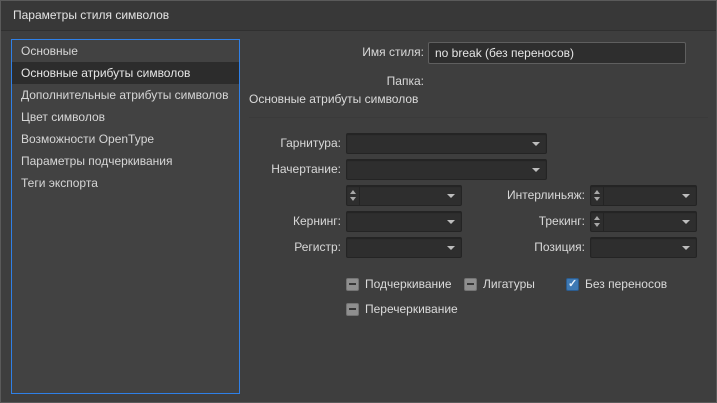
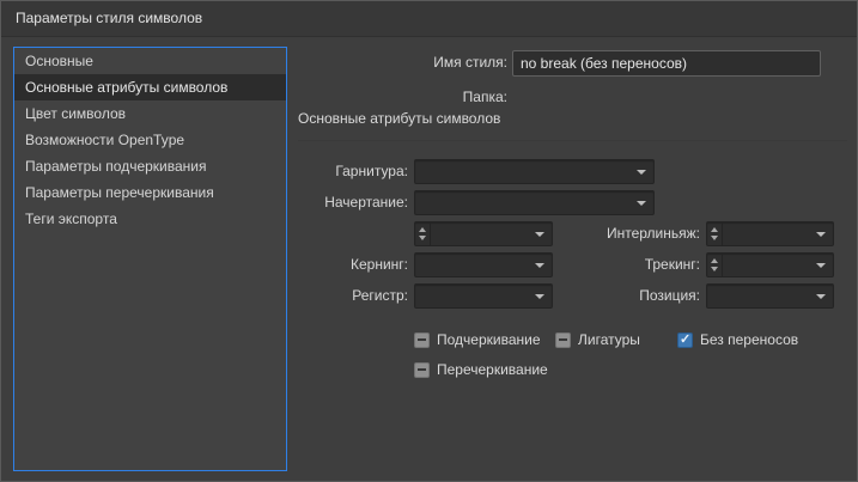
  Параметры стиля символов
  Основные
  Основные атрибуты символов
- Дополнительные атрибуты символов
  Цвет символов
  Возможности OpenType
  Параметры подчеркивания
+ Параметры перечеркивания
  Теги экспорта
  Имя стиля:
  no break (без переносов)
  Папка:
  Основные атрибуты символов
  Гарнитура:
  Начертание:
  Интерлиньяж:
  Кернинг:
  Трекинг:
  Регистр:
  Позиция:
  Подчеркивание
  Лигатуры
  Без переносов
  Перечеркивание
